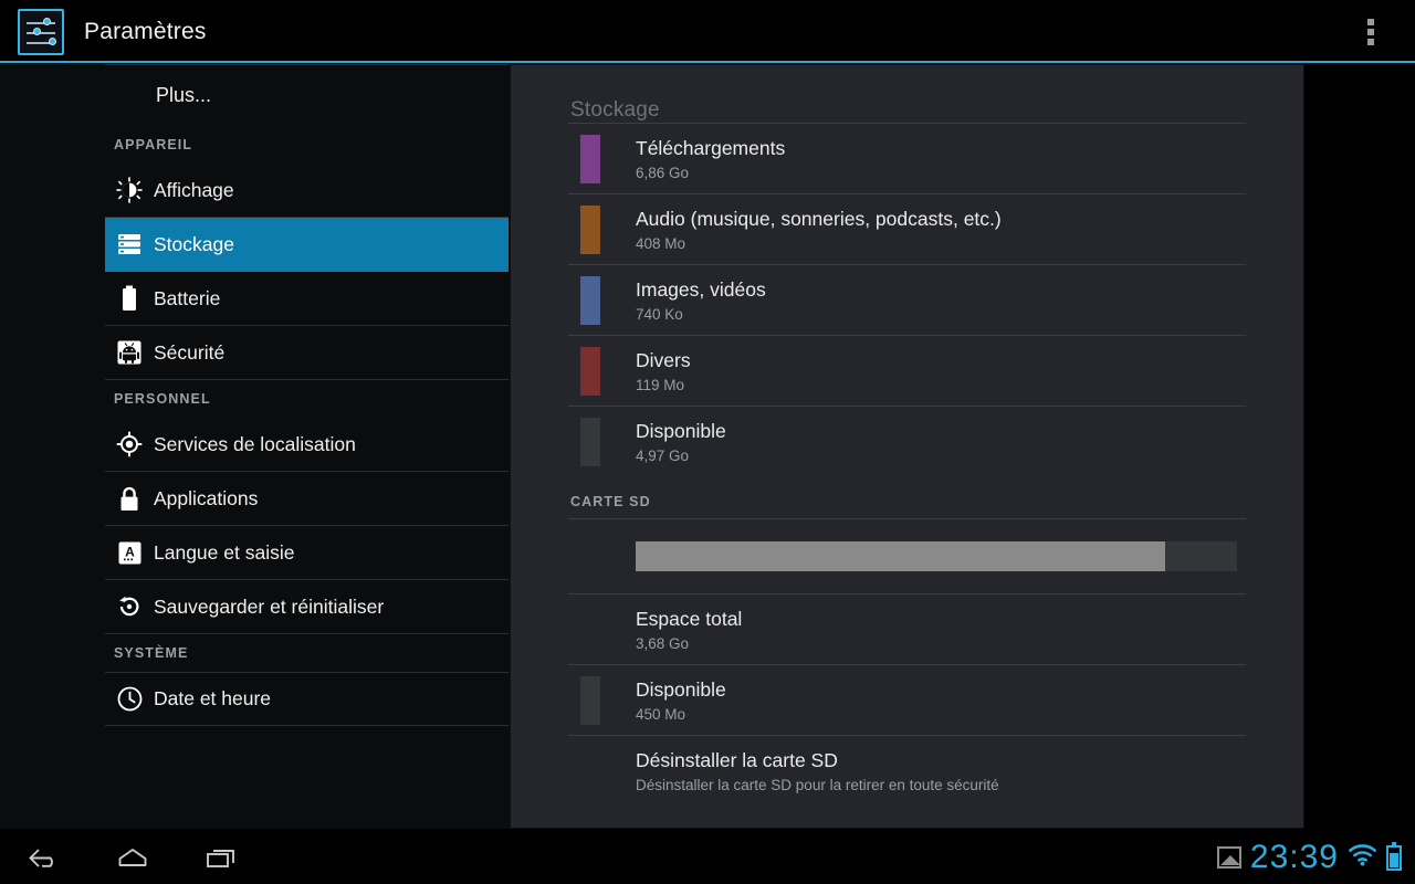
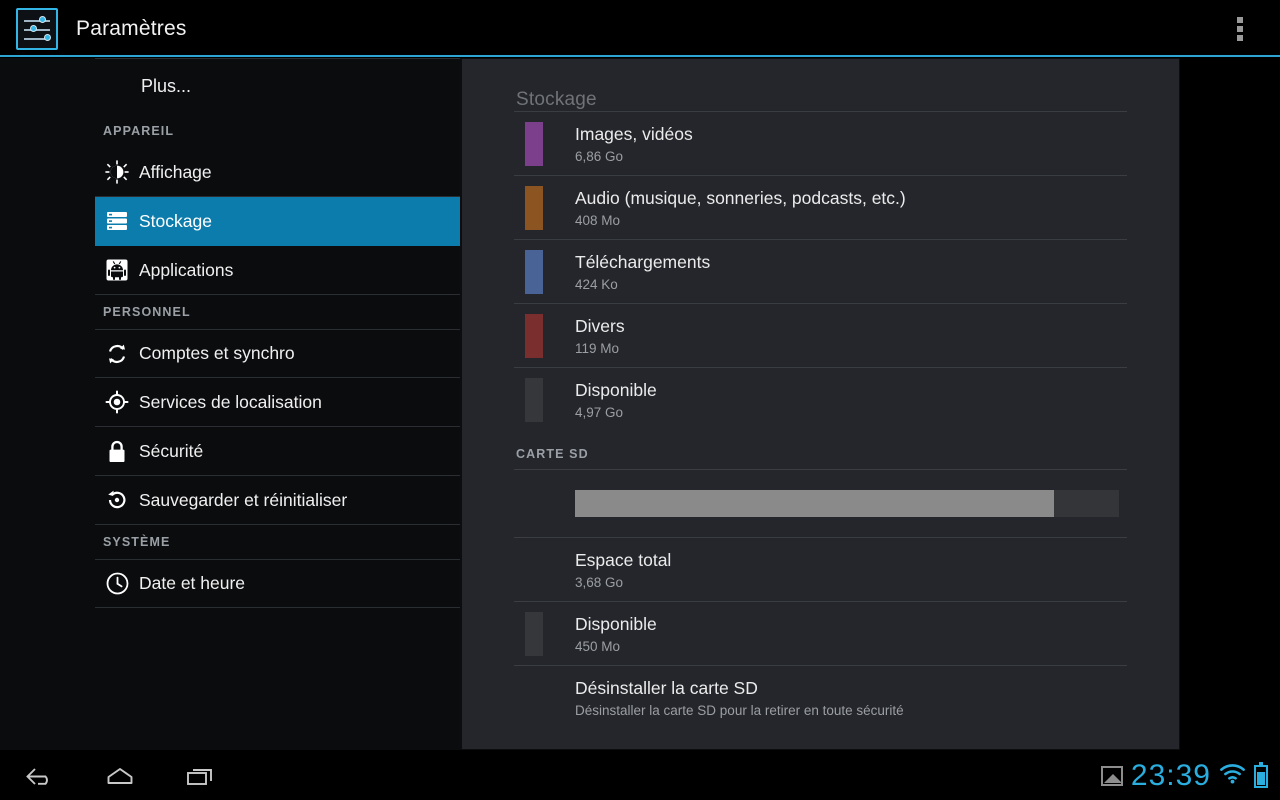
  Paramètres
  Plus...
  APPAREIL
  Affichage
  Stockage
- Batterie
- Sécurité
+ Applications
  PERSONNEL
+ Comptes et synchro
  Services de localisation
- Applications
+ Sécurité
- A
- Langue et saisie
  Sauvegarder et réinitialiser
  SYSTÈME
  Date et heure
  Stockage
- Téléchargements
+ Images, vidéos
  6,86 Go
  Audio (musique, sonneries, podcasts, etc.)
  408 Mo
- Images, vidéos
+ Téléchargements
- 740 Ko
+ 424 Ko
  Divers
  119 Mo
  Disponible
  4,97 Go
  CARTE SD
  Espace total
  3,68 Go
  Disponible
  450 Mo
  Désinstaller la carte SD
  Désinstaller la carte SD pour la retirer en toute sécurité
  23:39
